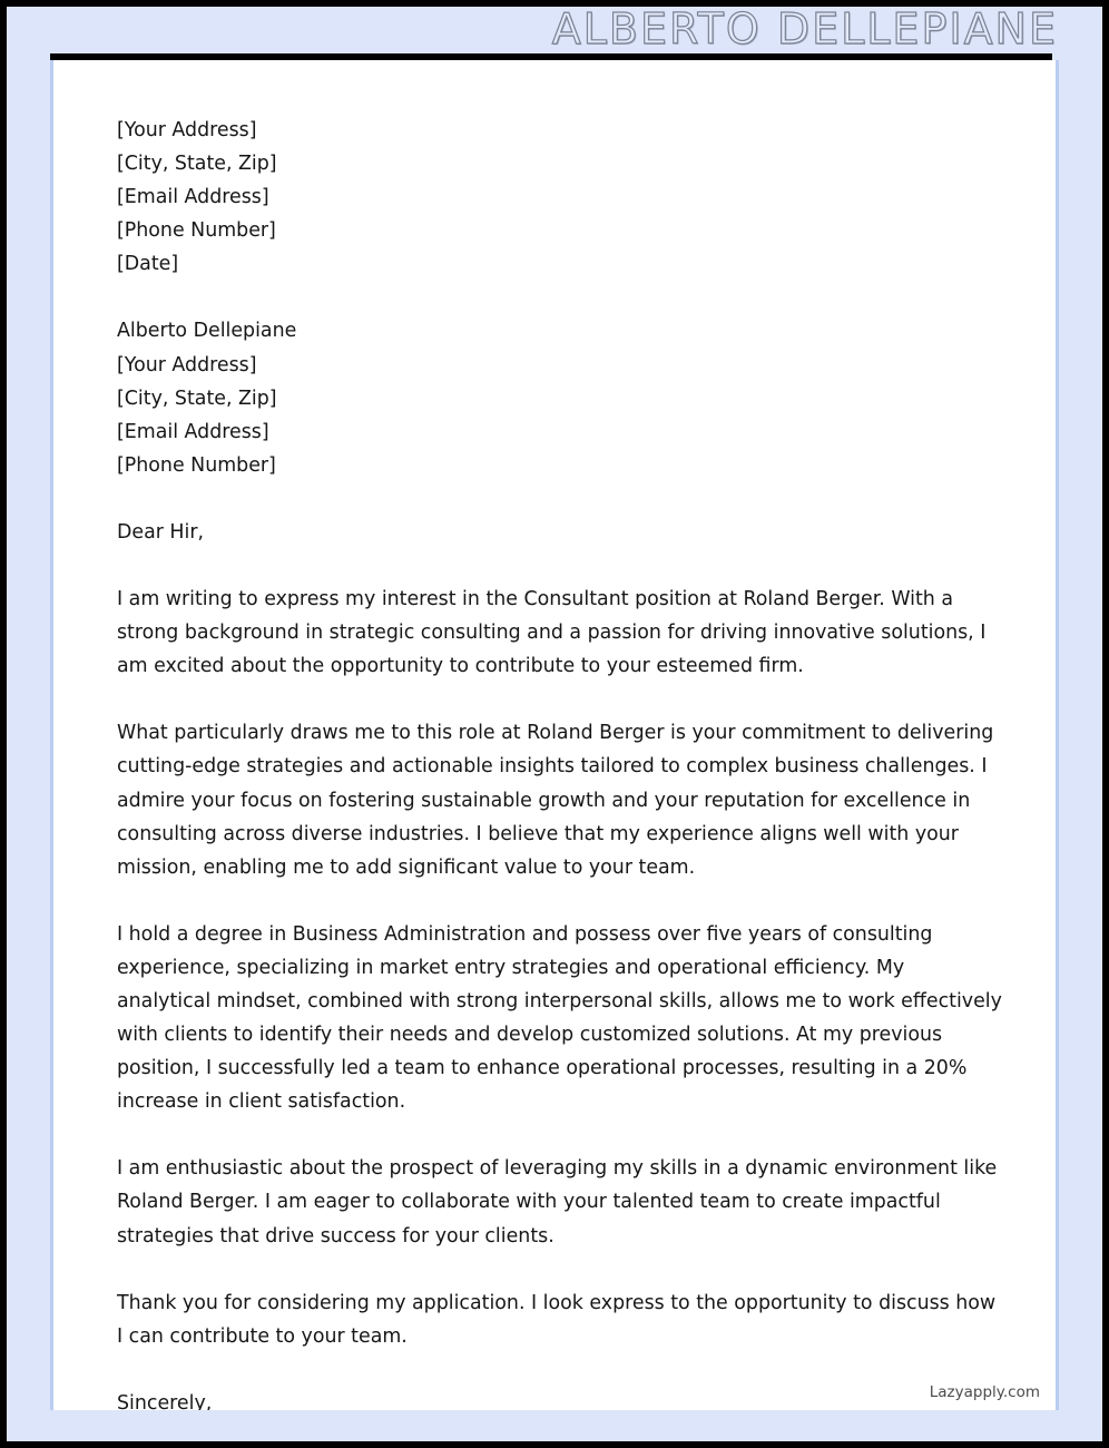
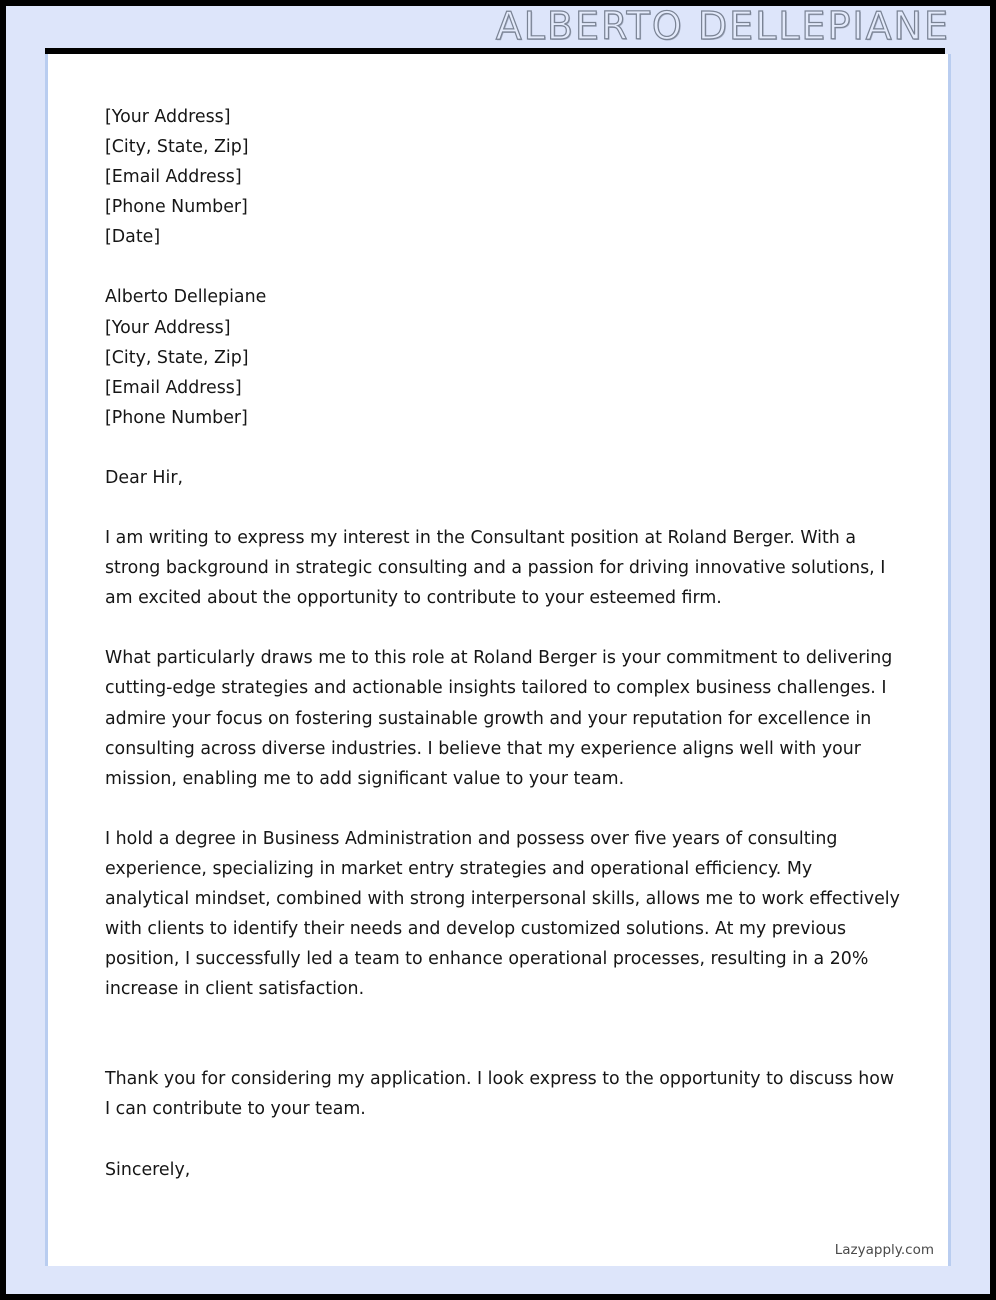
  ALBERTO DELLEPIANE
  [Your Address]
  [City, State, Zip]
  [Email Address]
  [Phone Number]
  [Date]
  Alberto Dellepiane
  [Your Address]
  [City, State, Zip]
  [Email Address]
  [Phone Number]
  Dear Hir,
  I am writing to express my interest in the Consultant position at Roland Berger. With a strong background in strategic consulting and a passion for driving innovative solutions, I am excited about the opportunity to contribute to your esteemed firm.
  What particularly draws me to this role at Roland Berger is your commitment to delivering cutting-edge strategies and actionable insights tailored to complex business challenges. I admire your focus on fostering sustainable growth and your reputation for excellence in consulting across diverse industries. I believe that my experience aligns well with your mission, enabling me to add significant value to your team.
  I hold a degree in Business Administration and possess over five years of consulting experience, specializing in market entry strategies and operational efficiency. My analytical mindset, combined with strong interpersonal skills, allows me to work effectively with clients to identify their needs and develop customized solutions. At my previous position, I successfully led a team to enhance operational processes, resulting in a 20% increase in client satisfaction.
- I am enthusiastic about the prospect of leveraging my skills in a dynamic environment like Roland Berger. I am eager to collaborate with your talented team to create impactful strategies that drive success for your clients.
  Thank you for considering my application. I look express to the opportunity to discuss how I can contribute to your team.
  Sincerely,
  Lazyapply.com
